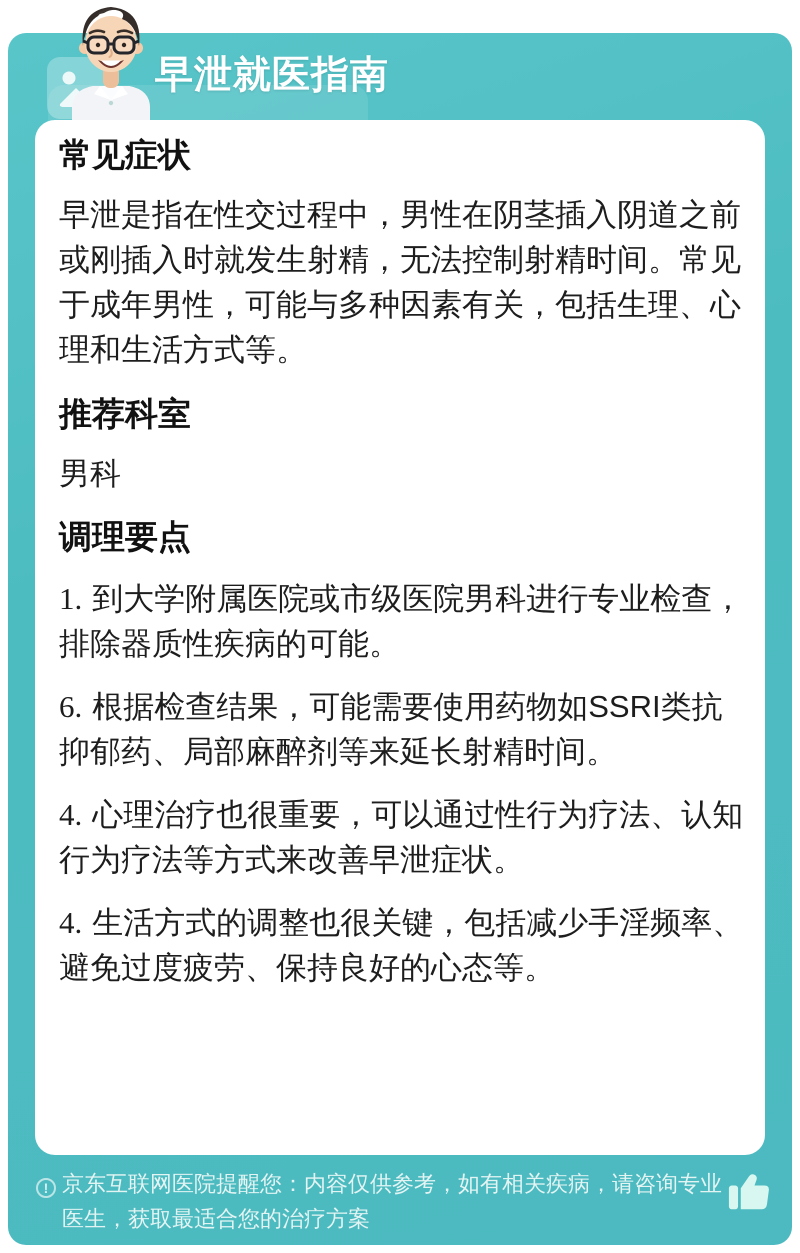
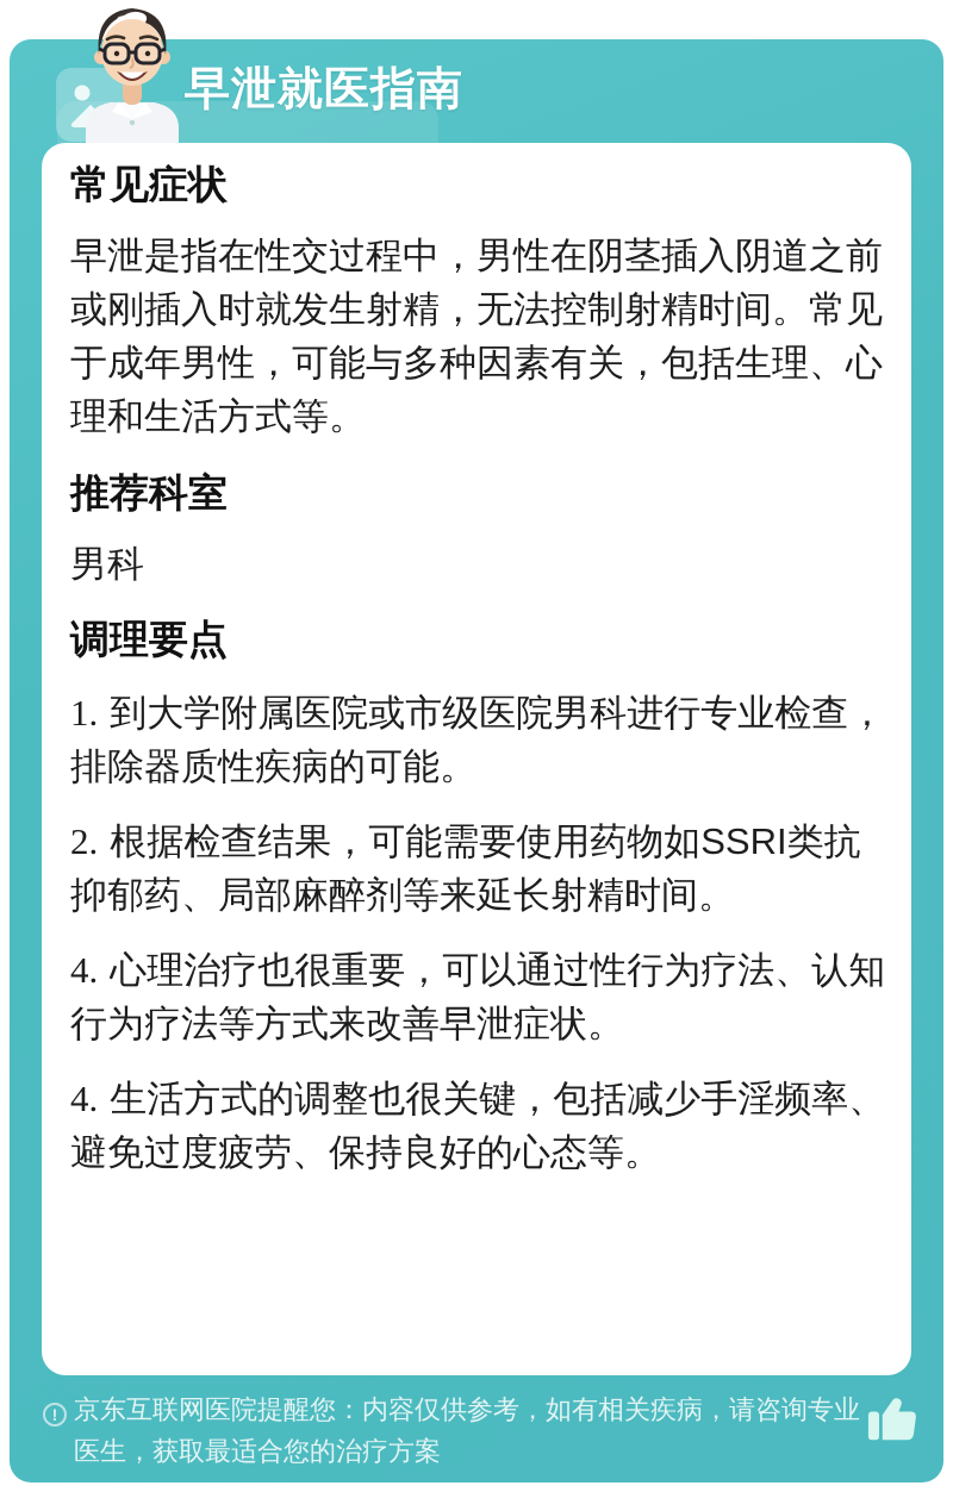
  早泄就医指南
  常见症状
  早泄是指在性交过程中，男性在阴茎插入阴道之前或刚插入时就发生射精，无法控制射精时间。常见于成年男性，可能与多种因素有关，包括生理、心理和生活方式等。
  推荐科室
  男科
  调理要点
  1. 到大学附属医院或市级医院男科进行专业检查，排除器质性疾病的可能。
- 6. 根据检查结果，可能需要使用药物如SSRI类抗抑郁药、局部麻醉剂等来延长射精时间。
+ 2. 根据检查结果，可能需要使用药物如SSRI类抗抑郁药、局部麻醉剂等来延长射精时间。
  4. 心理治疗也很重要，可以通过性行为疗法、认知行为疗法等方式来改善早泄症状。
  4. 生活方式的调整也很关键，包括减少手淫频率、避免过度疲劳、保持良好的心态等。
  !
  京东互联网医院提醒您：内容仅供参考，如有相关疾病，请咨询专业医生，获取最适合您的治疗方案
